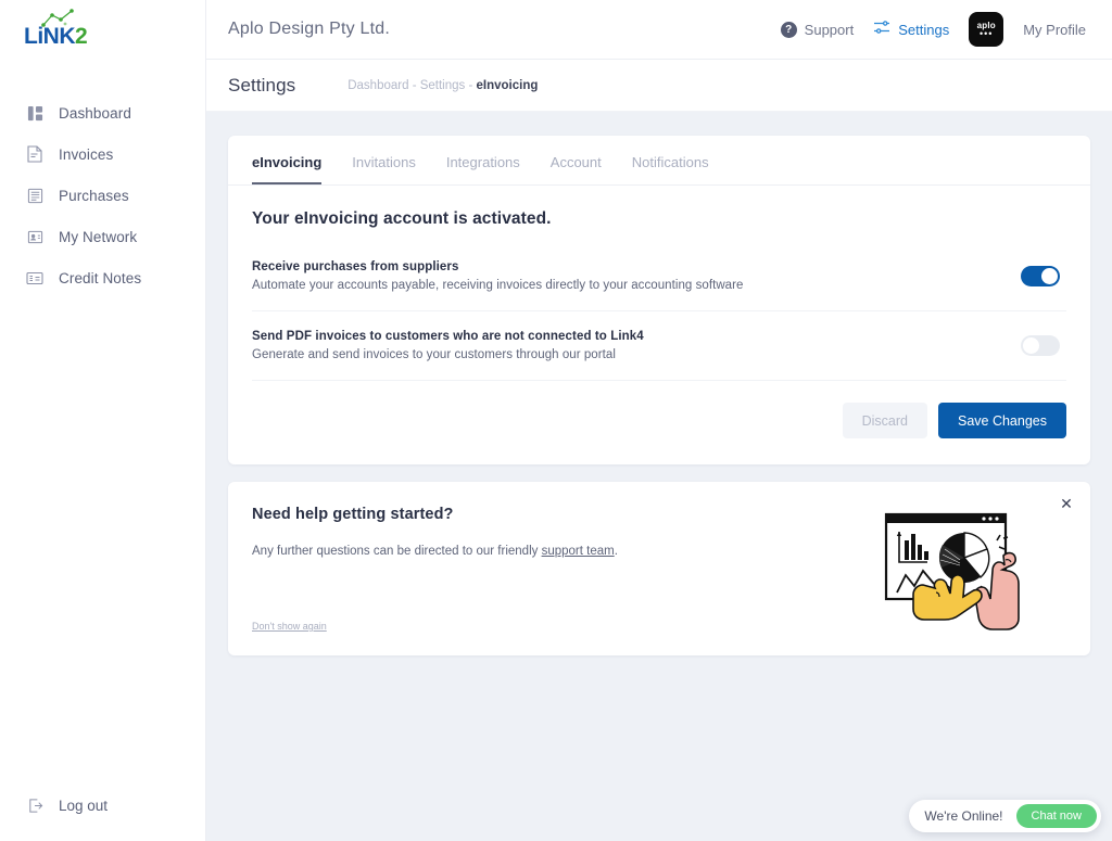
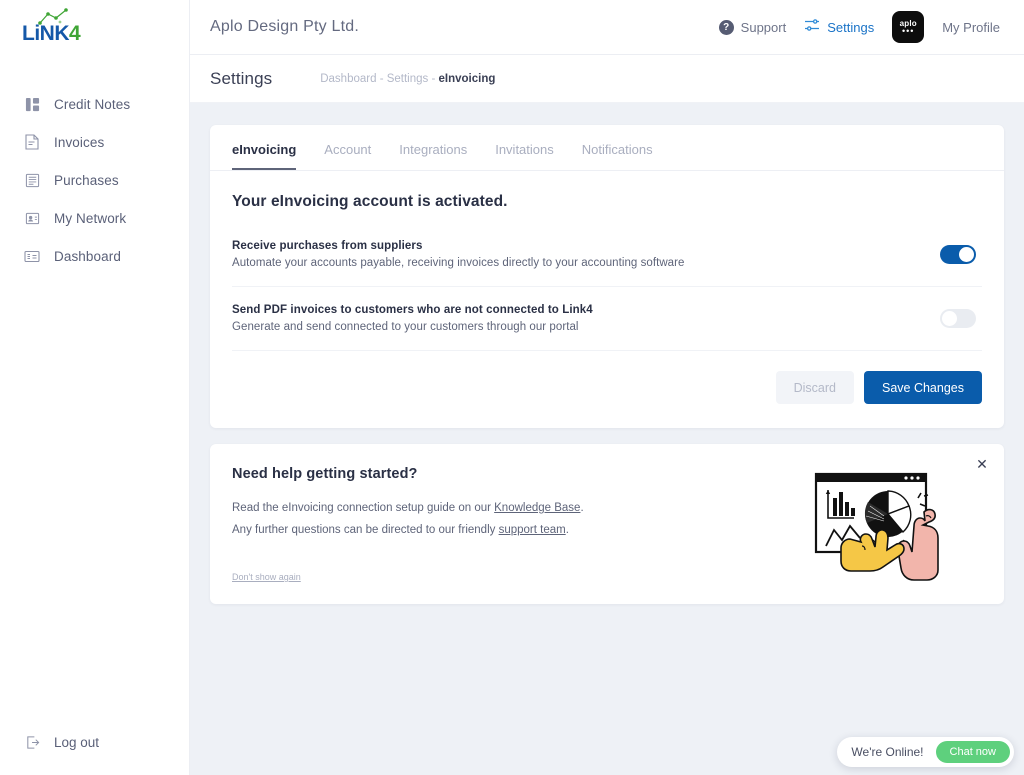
- LiNK2
+ LiNK4
- Dashboard
+ Credit Notes
  Invoices
  Purchases
  My Network
- Credit Notes
+ Dashboard
  Log out
  Aplo Design Pty Ltd.
  ?
  Support
  Settings
  aplo
  •••
  My Profile
  Settings
  Dashboard - Settings - eInvoicing
  eInvoicing
- Invitations
+ Account
  Integrations
- Account
+ Invitations
  Notifications
  Your eInvoicing account is activated.
  Receive purchases from suppliers
  Automate your accounts payable, receiving invoices directly to your accounting software
  Send PDF invoices to customers who are not connected to Link4
- Generate and send invoices to your customers through our portal
+ Generate and send connected to your customers through our portal
  Discard
  Save Changes
  ✕
  Need help getting started?
+ Read the eInvoicing connection setup guide on our Knowledge Base.
  Any further questions can be directed to our friendly support team.
  Don't show again
  We're Online!
  Chat now
